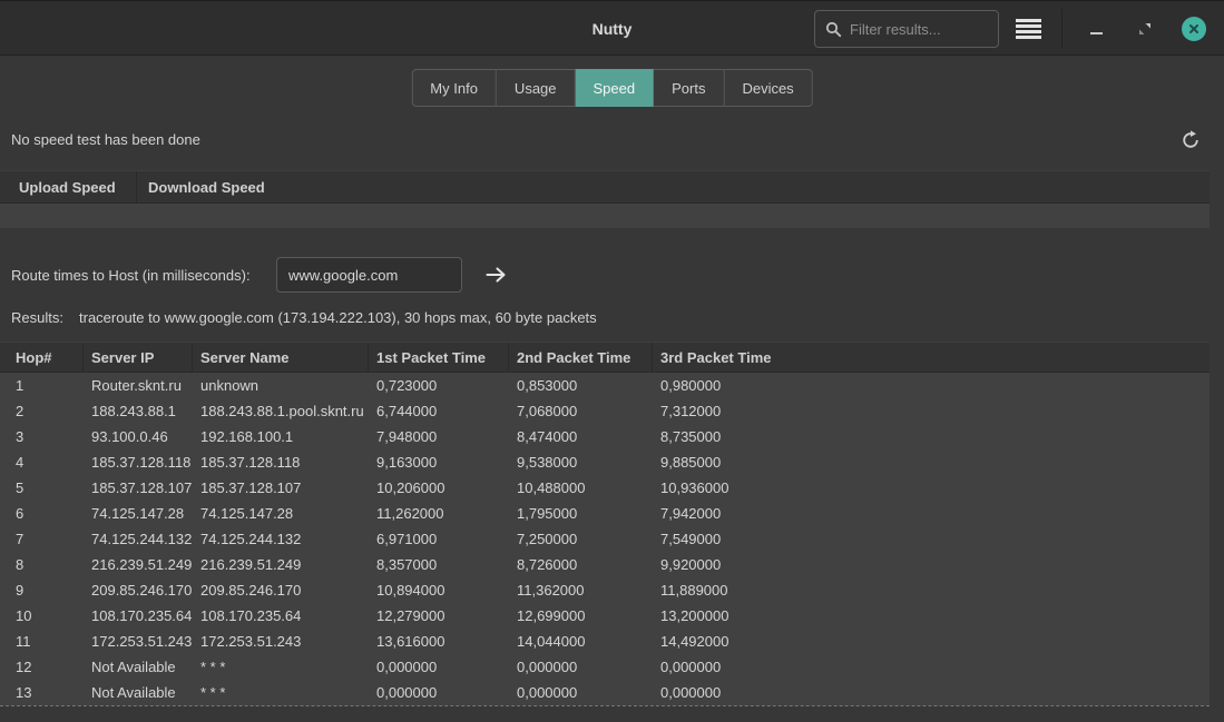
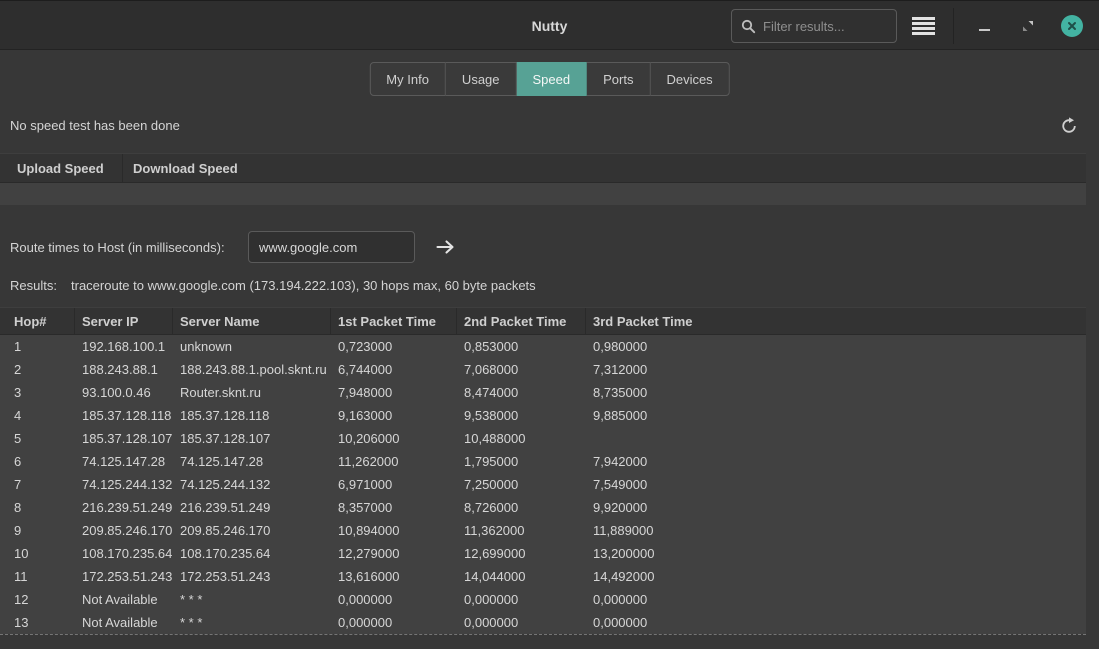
  Nutty
  Filter results...
  My Info
  Usage
  Speed
  Ports
  Devices
  No speed test has been done
  Upload Speed
  Download Speed
  Route times to Host (in milliseconds):
  www.google.com
  Results:
  traceroute to www.google.com (173.194.222.103), 30 hops max, 60 byte packets
  Hop#
  Server IP
  Server Name
  1st Packet Time
  2nd Packet Time
  3rd Packet Time
  1
- Router.sknt.ru
+ 192.168.100.1
  unknown
  0,723000
  0,853000
  0,980000
  2
  188.243.88.1
  188.243.88.1.pool.sknt.ru
  6,744000
  7,068000
  7,312000
  3
  93.100.0.46
- 192.168.100.1
+ Router.sknt.ru
  7,948000
  8,474000
  8,735000
  4
  185.37.128.118
  185.37.128.118
  9,163000
  9,538000
  9,885000
  5
  185.37.128.107
  185.37.128.107
  10,206000
  10,488000
- 10,936000
  6
  74.125.147.28
  74.125.147.28
  11,262000
  1,795000
  7,942000
  7
  74.125.244.132
  74.125.244.132
  6,971000
  7,250000
  7,549000
  8
  216.239.51.249
  216.239.51.249
  8,357000
  8,726000
  9,920000
  9
  209.85.246.170
  209.85.246.170
  10,894000
  11,362000
  11,889000
  10
  108.170.235.64
  108.170.235.64
  12,279000
  12,699000
  13,200000
  11
  172.253.51.243
  172.253.51.243
  13,616000
  14,044000
  14,492000
  12
  Not Available
  * * *
  0,000000
  0,000000
  0,000000
  13
  Not Available
  * * *
  0,000000
  0,000000
  0,000000
